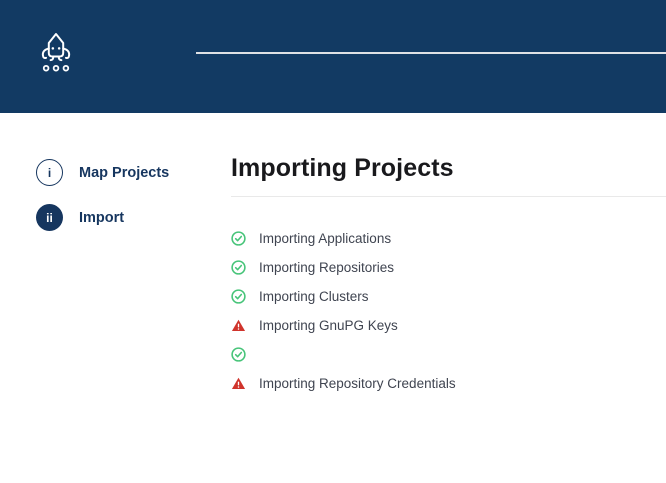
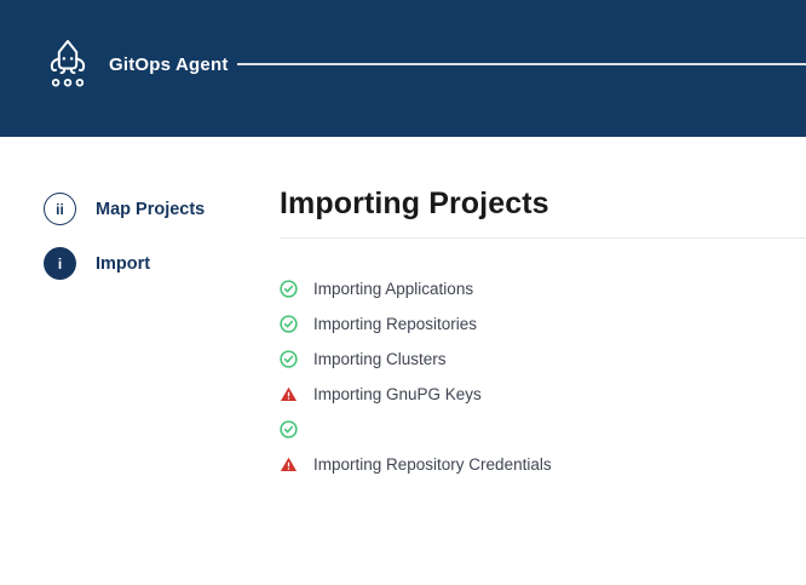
+ GitOps Agent
- i
+ ii
  Map Projects
- ii
+ i
  Import
  Importing Projects
  Importing Applications
  Importing Repositories
  Importing Clusters
  Importing GnuPG Keys
  Importing Repository Credentials
